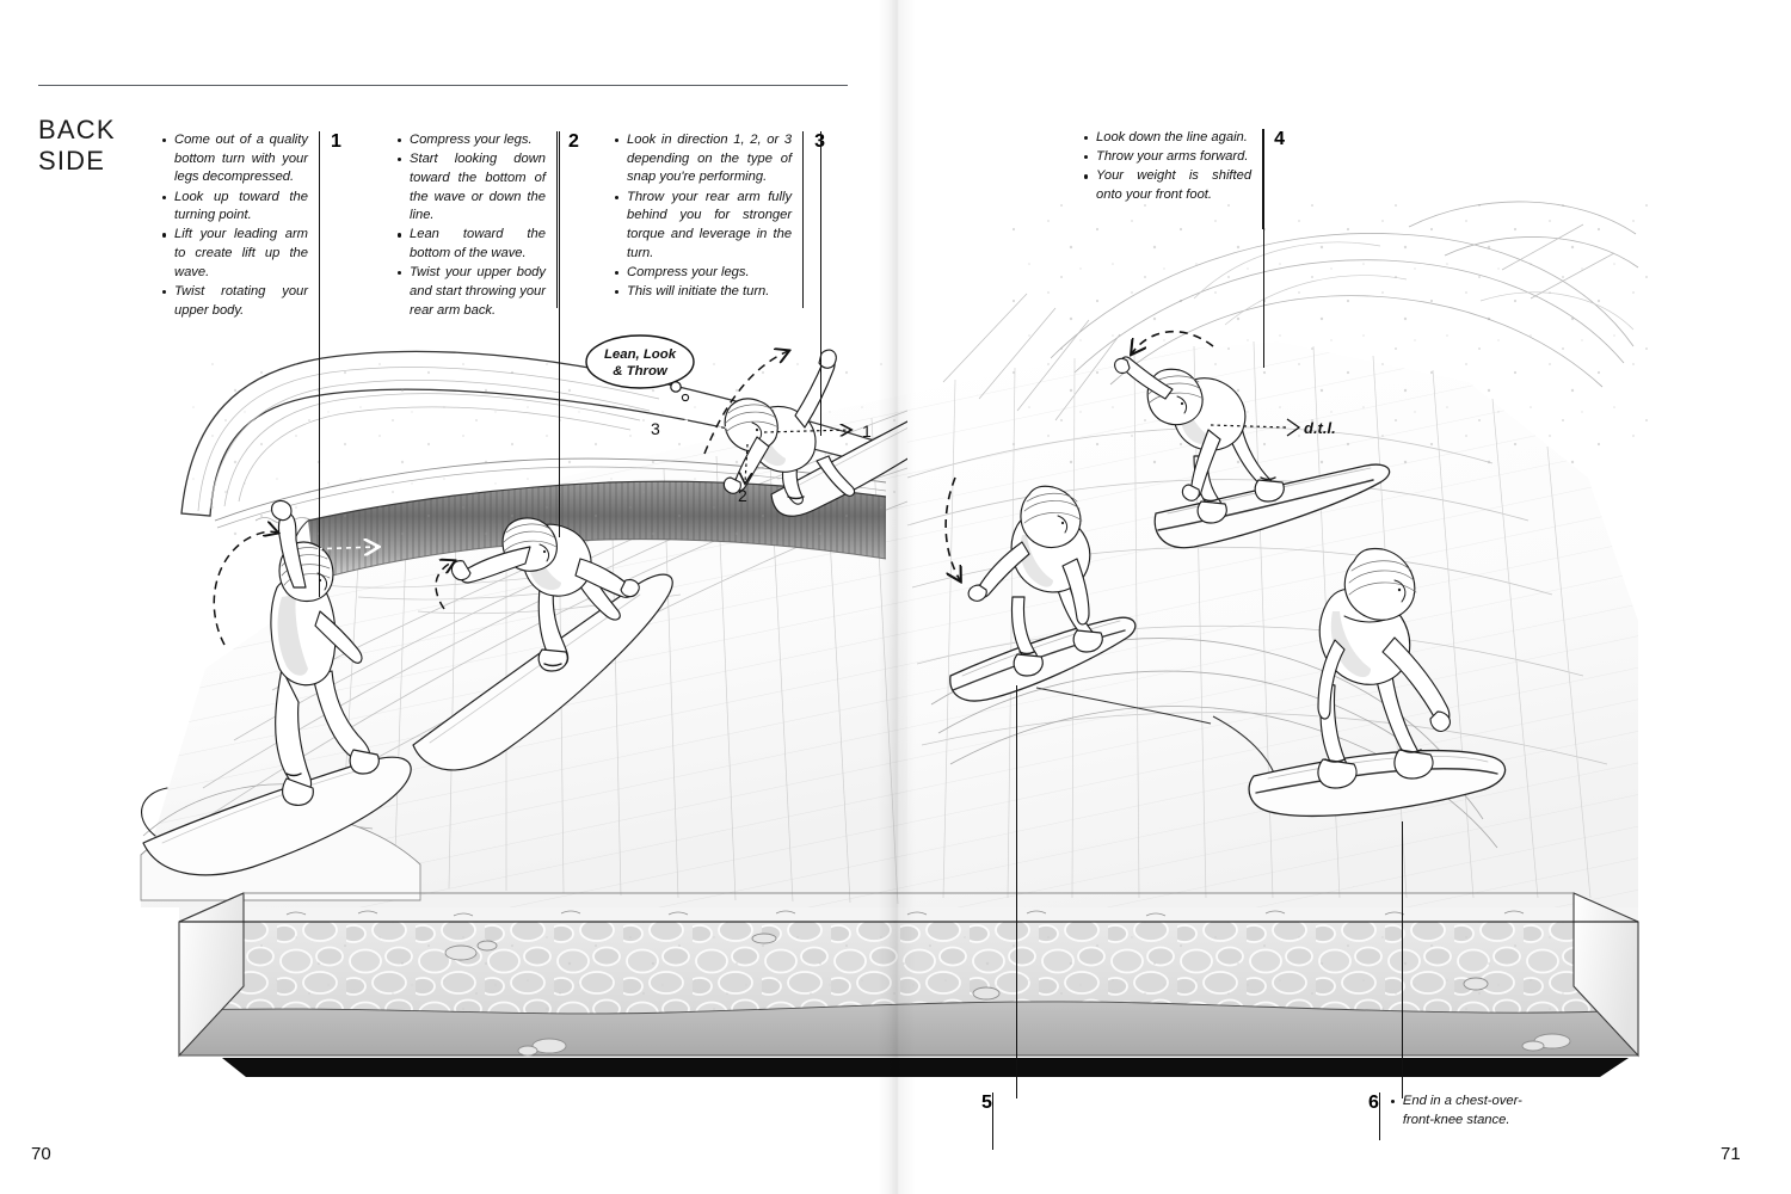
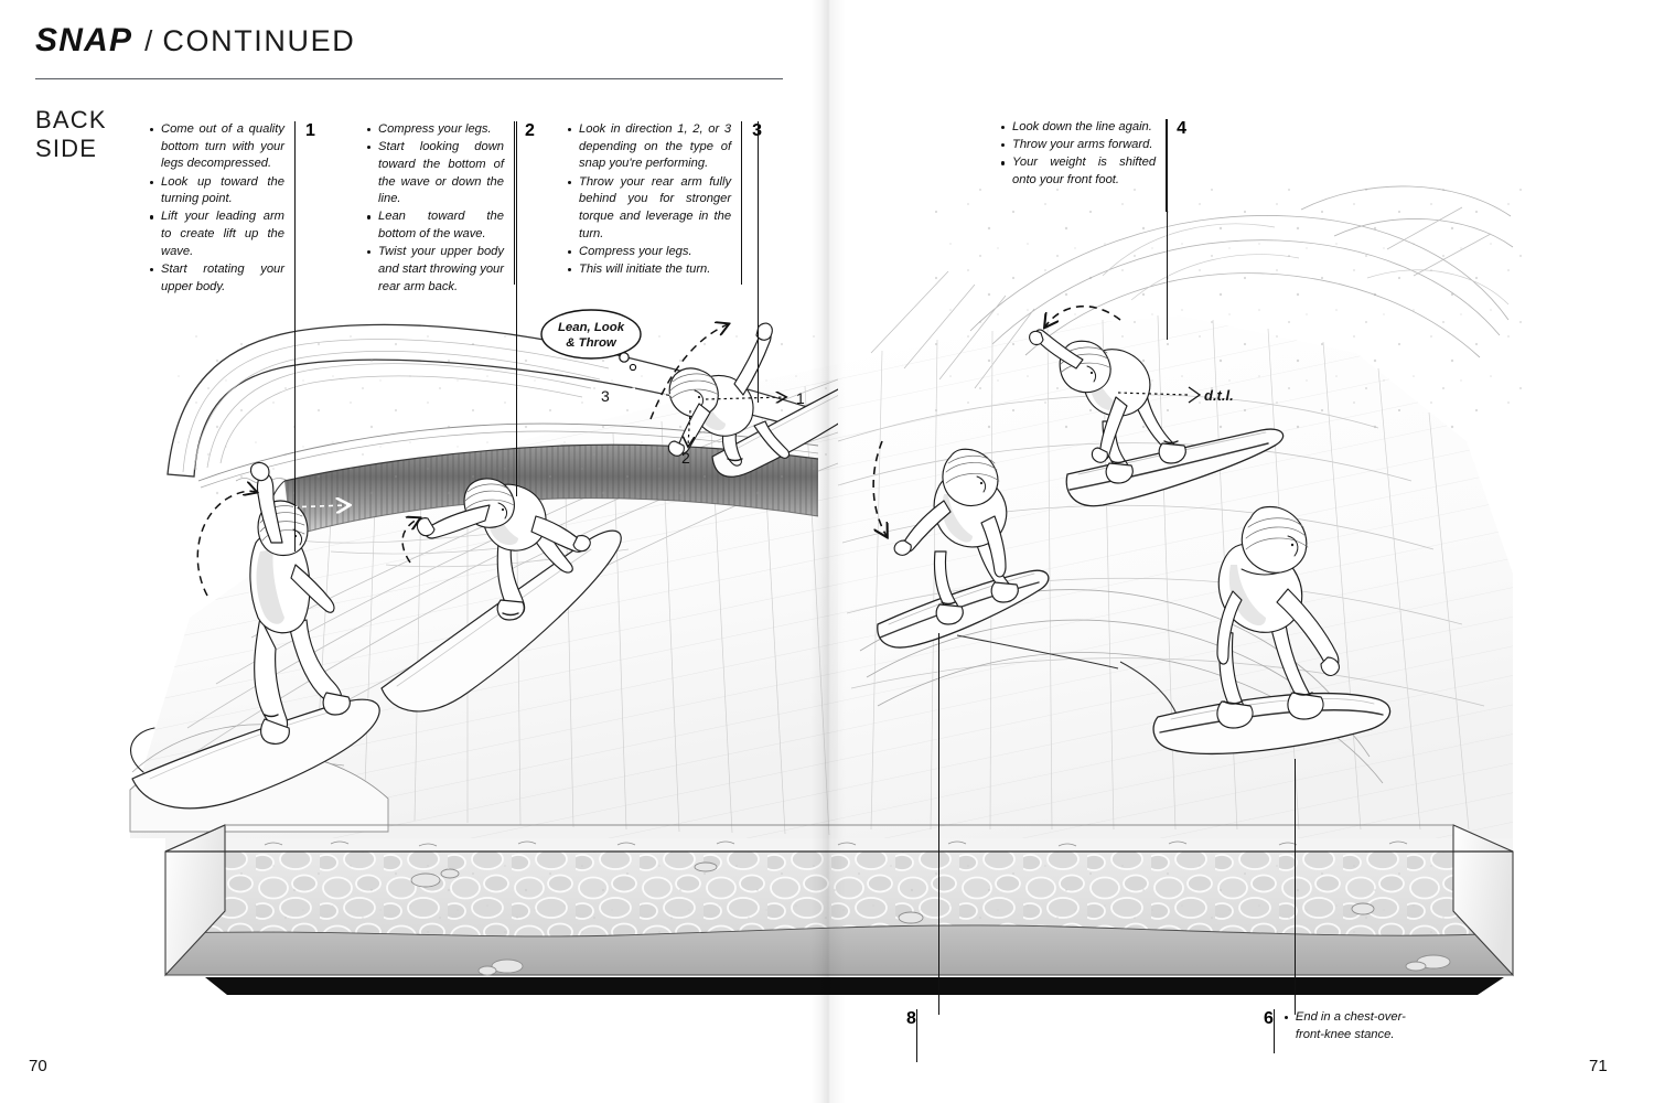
  1
  2
  3
  Lean, Look
  & Throw
  d.t.l.
+ SNAP
+ /
+ CONTINUED
  BACK
  SIDE
  Come out of a quality bottom turn with your legs decompressed.
  Look up toward the turning point.
  Lift your leading arm to create lift up the wave.
- Twist rotating your upper body.
+ Start rotating your upper body.
  1
  Compress your legs.
  Start looking down toward the bottom of the wave or down the line.
  Lean toward the bottom of the wave.
  Twist your upper body and start throwing your rear arm back.
  2
  Look in direction 1, 2, or 3 depending on the type of snap you're performing.
  Throw your rear arm fully behind you for stronger torque and leverage in the turn.
  Compress your legs.
  This will initiate the turn.
  3
  Look down the line again.
  Throw your arms forward.
  Your weight is shifted onto your front foot.
  4
- 5
+ 8
  6
  End in a chest-over-front-knee stance.
  70
  71
